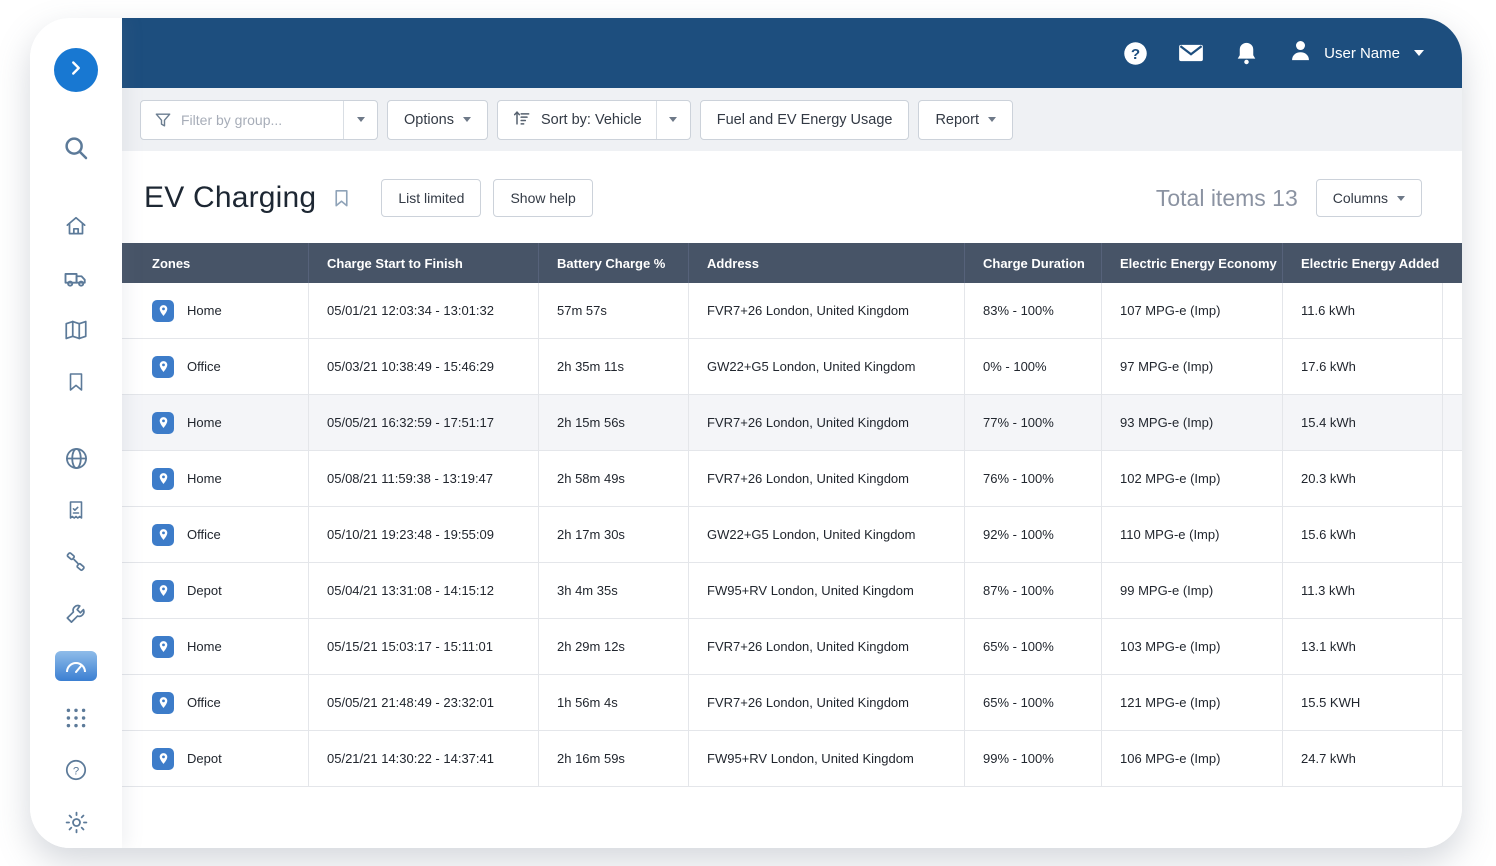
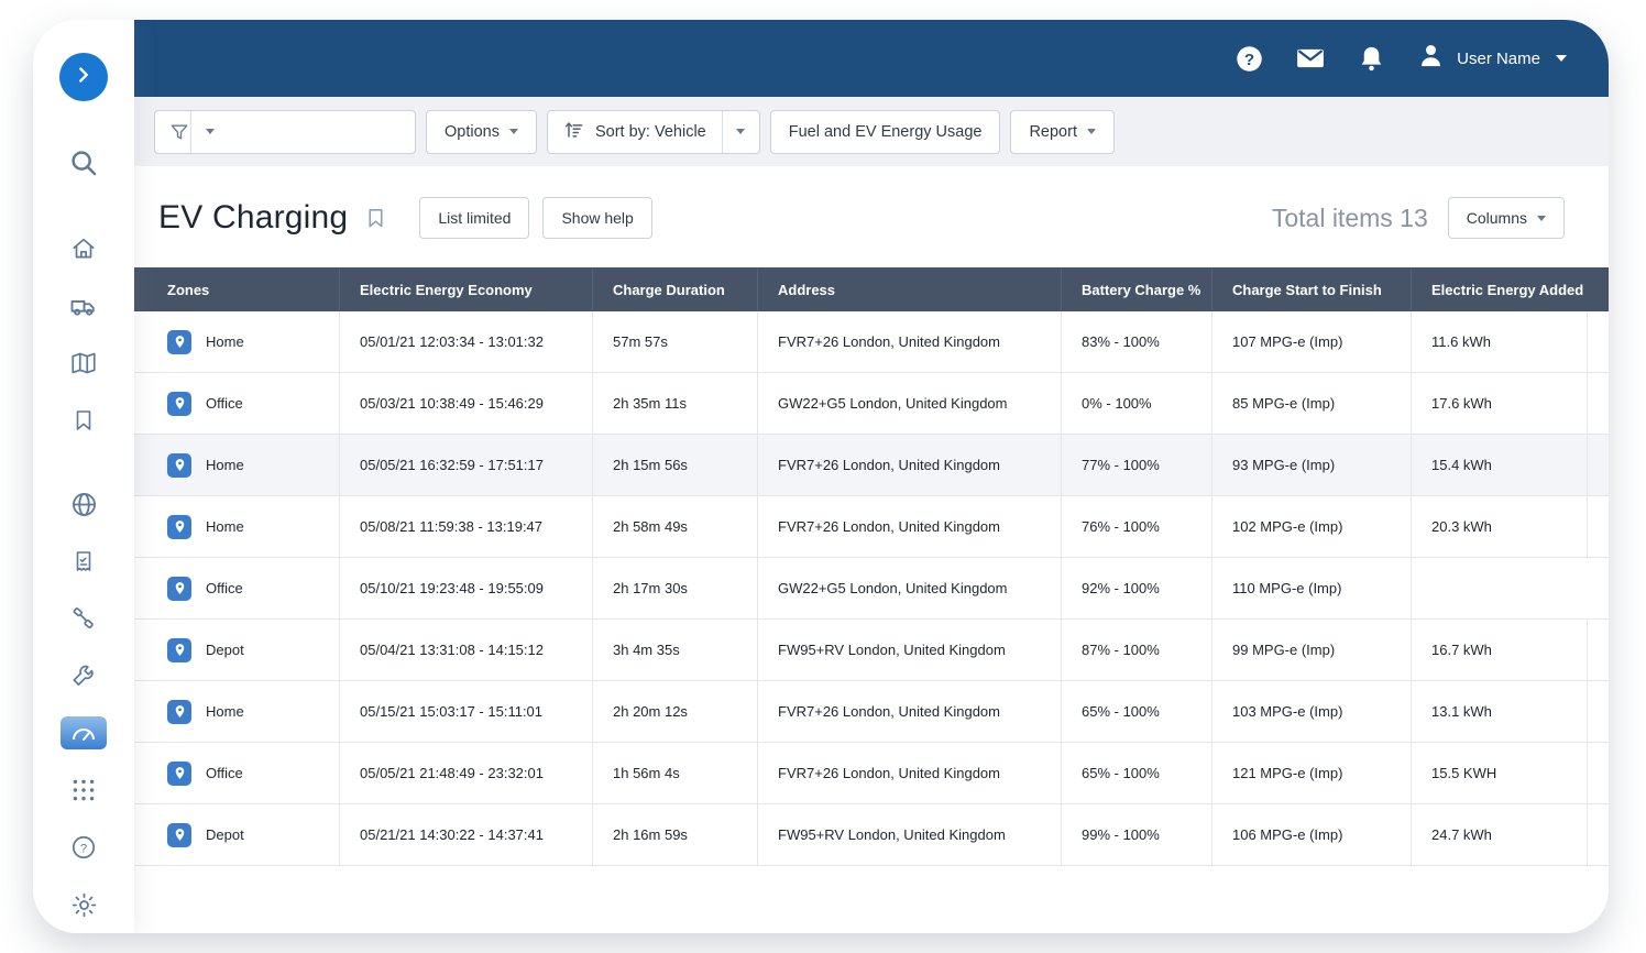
  ?
  ?
  User Name
- Filter by group...
  Options
  Sort by: Vehicle
  Fuel and EV Energy Usage
  Report
  EV Charging
  List limited
  Show help
  Total items 13
  Columns
  Zones
- Charge Start to Finish
+ Electric Energy Economy
- Battery Charge %
+ Charge Duration
  Address
- Charge Duration
+ Battery Charge %
- Electric Energy Economy
+ Charge Start to Finish
  Electric Energy Added
  Home
  05/01/21 12:03:34 - 13:01:32
  57m 57s
  FVR7+26 London, United Kingdom
  83% - 100%
  107 MPG-e (Imp)
  11.6 kWh
  Office
  05/03/21 10:38:49 - 15:46:29
  2h 35m 11s
  GW22+G5 London, United Kingdom
  0% - 100%
- 97 MPG-e (Imp)
+ 85 MPG-e (Imp)
  17.6 kWh
  Home
  05/05/21 16:32:59 - 17:51:17
  2h 15m 56s
  FVR7+26 London, United Kingdom
  77% - 100%
  93 MPG-e (Imp)
  15.4 kWh
  Home
  05/08/21 11:59:38 - 13:19:47
  2h 58m 49s
  FVR7+26 London, United Kingdom
  76% - 100%
  102 MPG-e (Imp)
  20.3 kWh
  Office
  05/10/21 19:23:48 - 19:55:09
  2h 17m 30s
  GW22+G5 London, United Kingdom
  92% - 100%
  110 MPG-e (Imp)
- 15.6 kWh
  Depot
  05/04/21 13:31:08 - 14:15:12
  3h 4m 35s
  FW95+RV London, United Kingdom
  87% - 100%
  99 MPG-e (Imp)
- 11.3 kWh
+ 16.7 kWh
  Home
  05/15/21 15:03:17 - 15:11:01
- 2h 29m 12s
+ 2h 20m 12s
  FVR7+26 London, United Kingdom
  65% - 100%
  103 MPG-e (Imp)
  13.1 kWh
  Office
  05/05/21 21:48:49 - 23:32:01
  1h 56m 4s
  FVR7+26 London, United Kingdom
  65% - 100%
  121 MPG-e (Imp)
  15.5 KWH
  Depot
  05/21/21 14:30:22 - 14:37:41
  2h 16m 59s
  FW95+RV London, United Kingdom
  99% - 100%
  106 MPG-e (Imp)
  24.7 kWh
